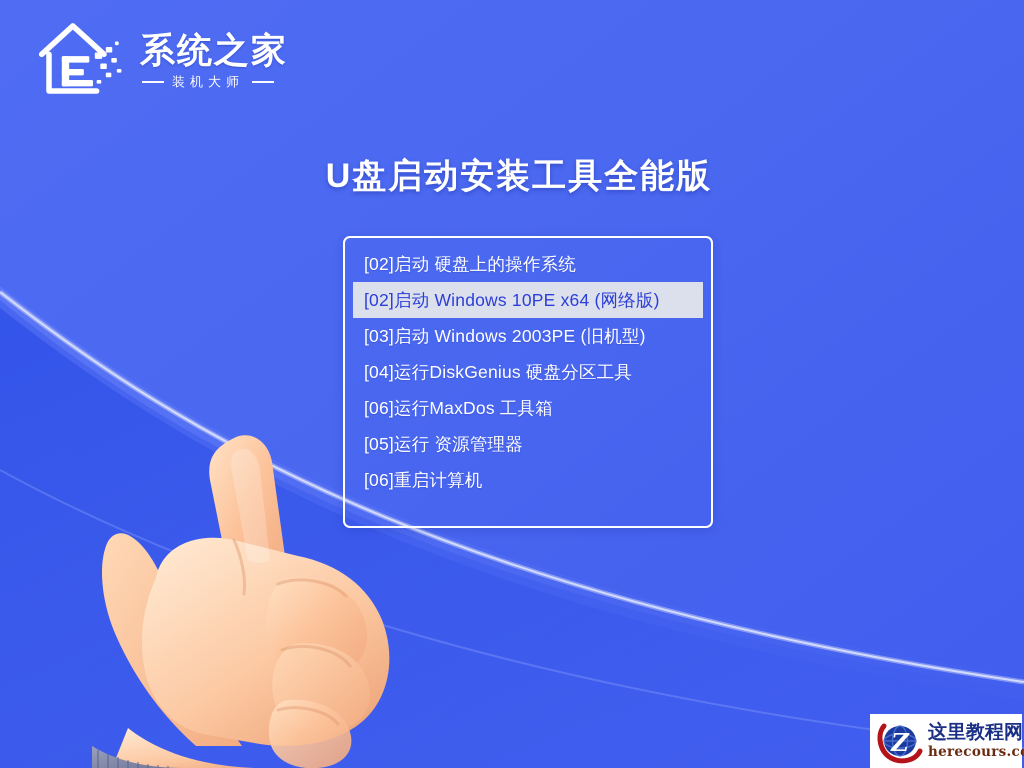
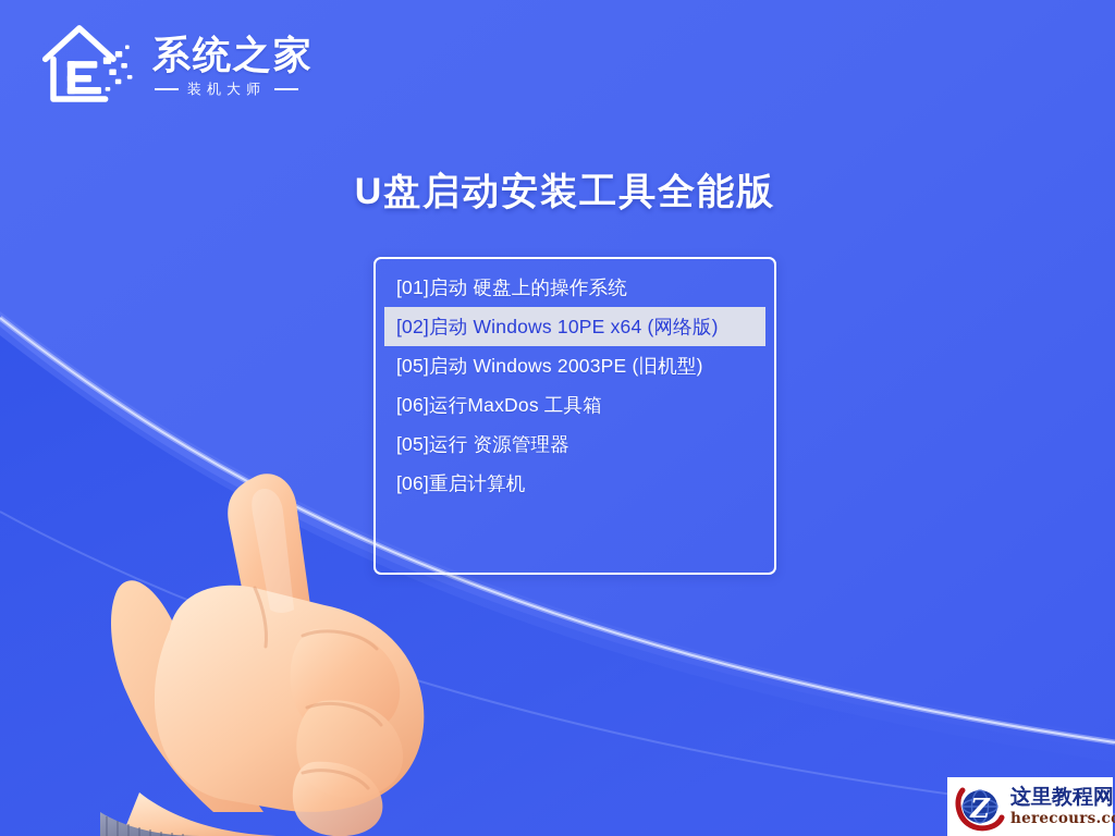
  系统之家
  装机大师
  U盘启动安装工具全能版
- [02]启动 硬盘上的操作系统
+ [01]启动 硬盘上的操作系统
  [02]启动 Windows 10PE x64 (网络版)
- [03]启动 Windows 2003PE (旧机型)
+ [05]启动 Windows 2003PE (旧机型)
- [04]运行DiskGenius 硬盘分区工具
  [06]运行MaxDos 工具箱
  [05]运行 资源管理器
  [06]重启计算机
  Z
  这里教程网
  herecours.c
